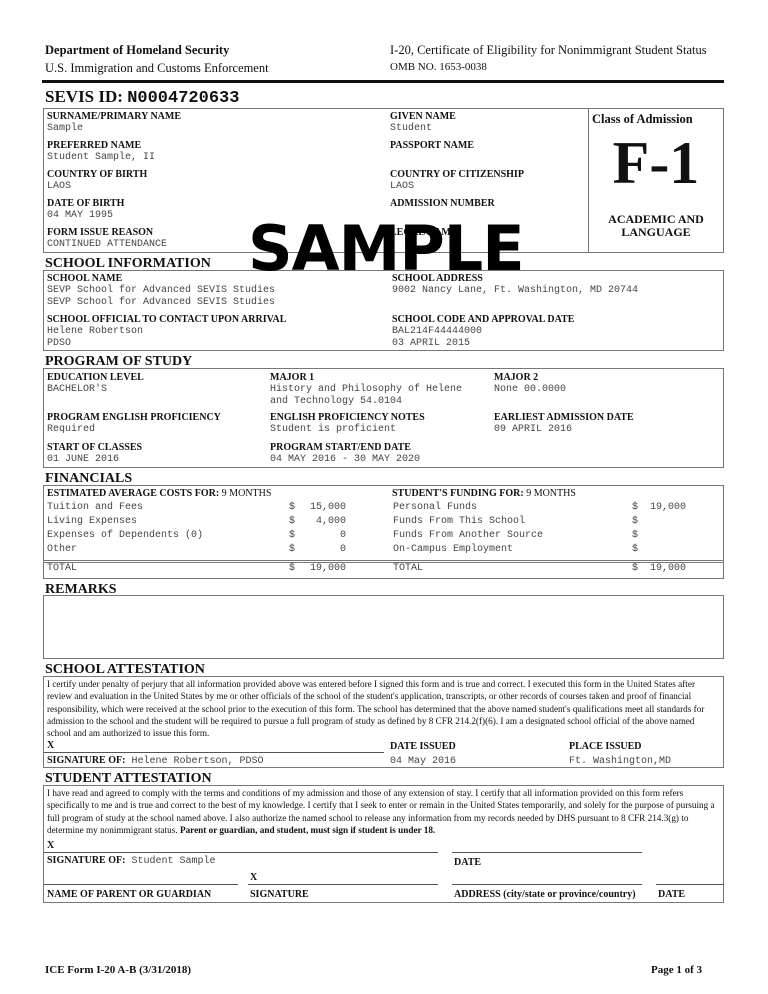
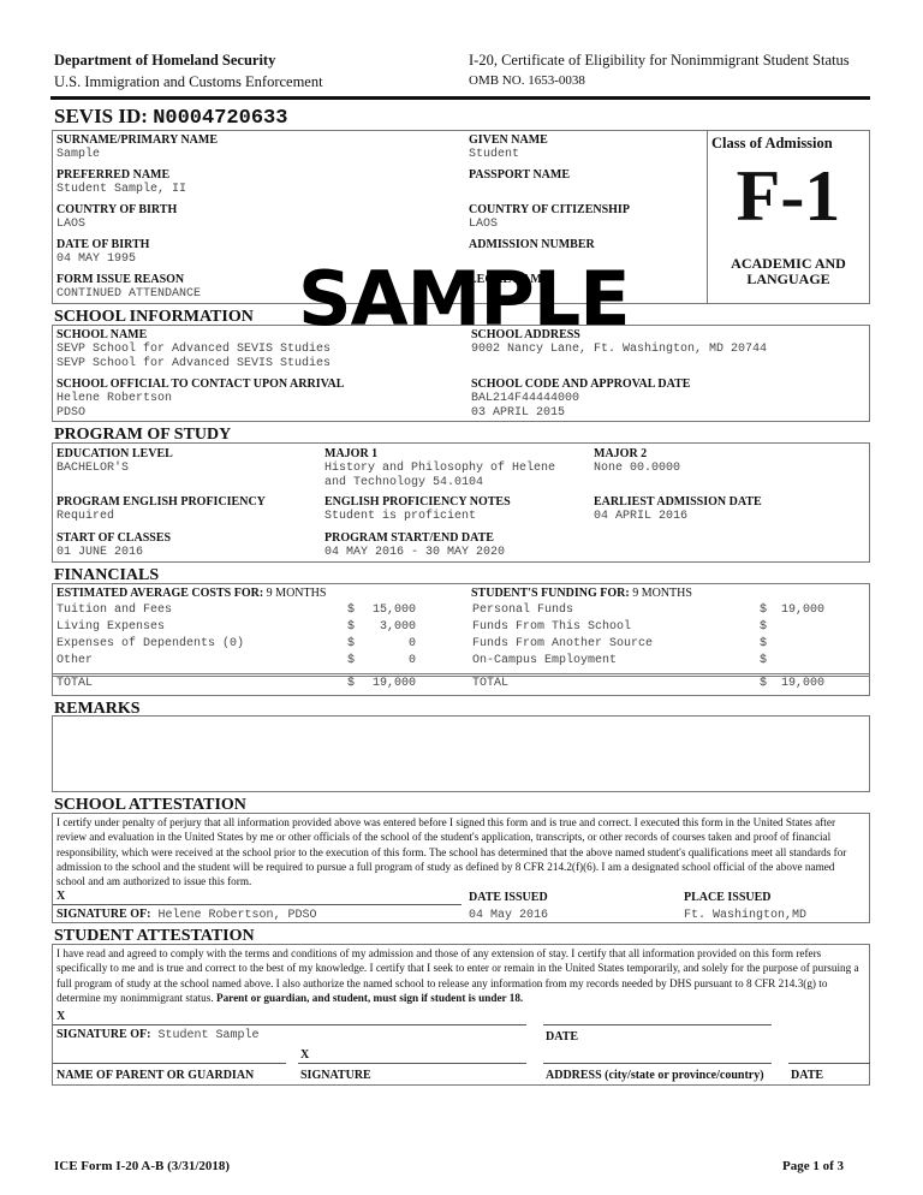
  Department of Homeland Security
  U.S. Immigration and Customs Enforcement
  I-20, Certificate of Eligibility for Nonimmigrant Student Status
  OMB NO. 1653-0038
  SEVIS ID: N0004720633
  SURNAME/PRIMARY NAME
  Sample
  GIVEN NAME
  Student
  PREFERRED NAME
  Student Sample, II
  PASSPORT NAME
  COUNTRY OF BIRTH
  LAOS
  COUNTRY OF CITIZENSHIP
  LAOS
  DATE OF BIRTH
  04 MAY 1995
  ADMISSION NUMBER
  FORM ISSUE REASON
  CONTINUED ATTENDANCE
  LEGAL NAME
  Class of Admission
  F-1
  ACADEMIC AND
  LANGUAGE
  SCHOOL INFORMATION
  SCHOOL NAME
  SEVP School for Advanced SEVIS Studies
  SEVP School for Advanced SEVIS Studies
  SCHOOL ADDRESS
  9002 Nancy Lane, Ft. Washington, MD 20744
  SCHOOL OFFICIAL TO CONTACT UPON ARRIVAL
  Helene Robertson
  PDSO
  SCHOOL CODE AND APPROVAL DATE
  BAL214F44444000
  03 APRIL 2015
  SAMPLE
  PROGRAM OF STUDY
  EDUCATION LEVEL
  BACHELOR'S
  MAJOR 1
  History and Philosophy of Helene
  and Technology 54.0104
  MAJOR 2
  None 00.0000
  PROGRAM ENGLISH PROFICIENCY
  Required
  ENGLISH PROFICIENCY NOTES
  Student is proficient
  EARLIEST ADMISSION DATE
- 09 APRIL 2016
+ 04 APRIL 2016
  START OF CLASSES
  01 JUNE 2016
  PROGRAM START/END DATE
  04 MAY 2016 - 30 MAY 2020
  FINANCIALS
  ESTIMATED AVERAGE COSTS FOR: 9 MONTHS
  STUDENT'S FUNDING FOR: 9 MONTHS
  Tuition and Fees
  $
  15,000
  Living Expenses
  $
- 4,000
+ 3,000
  Expenses of Dependents (0)
  $
  0
  Other
  $
  0
  TOTAL
  $
  19,000
  Personal Funds
  $
  19,000
  Funds From This School
  $
  Funds From Another Source
  $
  On-Campus Employment
  $
  TOTAL
  $
  19,000
  REMARKS
  SCHOOL ATTESTATION
  I certify under penalty of perjury that all information provided above was entered before I signed this form and is true and correct. I executed this form in the United States after review and evaluation in the United States by me or other officials of the school of the student's application, transcripts, or other records of courses taken and proof of financial responsibility, which were received at the school prior to the execution of this form. The school has determined that the above named student's qualifications meet all standards for admission to the school and the student will be required to pursue a full program of study as defined by 8 CFR 214.2(f)(6). I am a designated school official of the above named school and am authorized to issue this form.
  X
  SIGNATURE OF: Helene Robertson, PDSO
  DATE ISSUED
  04 May 2016
  PLACE ISSUED
  Ft. Washington,MD
  STUDENT ATTESTATION
  I have read and agreed to comply with the terms and conditions of my admission and those of any extension of stay. I certify that all information provided on this form refers specifically to me and is true and correct to the best of my knowledge. I certify that I seek to enter or remain in the United States temporarily, and solely for the purpose of pursuing a full program of study at the school named above. I also authorize the named school to release any information from my records needed by DHS pursuant to 8 CFR 214.3(g) to determine my nonimmigrant status. Parent or guardian, and student, must sign if student is under 18.
  X
  SIGNATURE OF: Student Sample
  DATE
  X
  NAME OF PARENT OR GUARDIAN
  SIGNATURE
  ADDRESS (city/state or province/country)
  DATE
  ICE Form I-20 A-B (3/31/2018)
  Page 1 of 3
